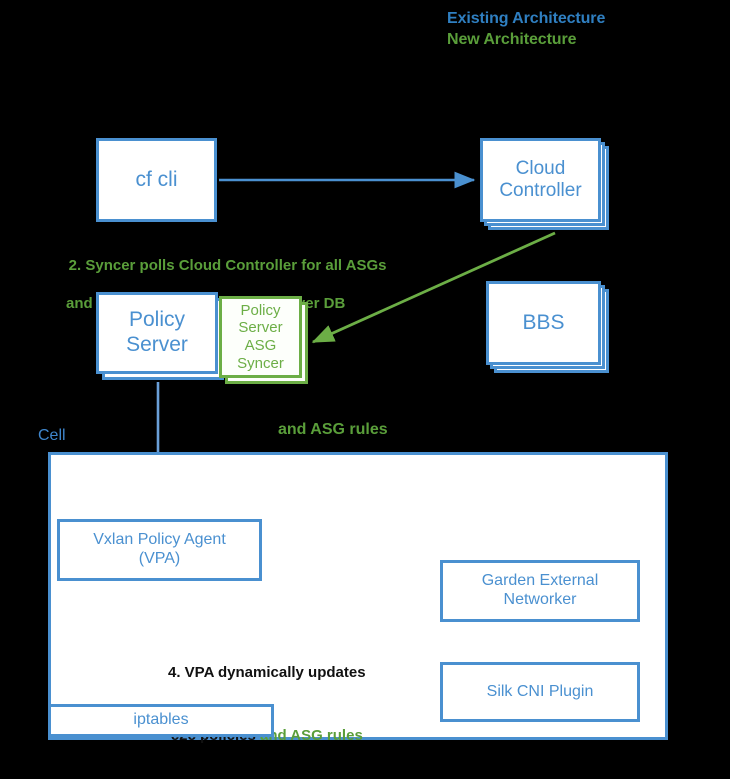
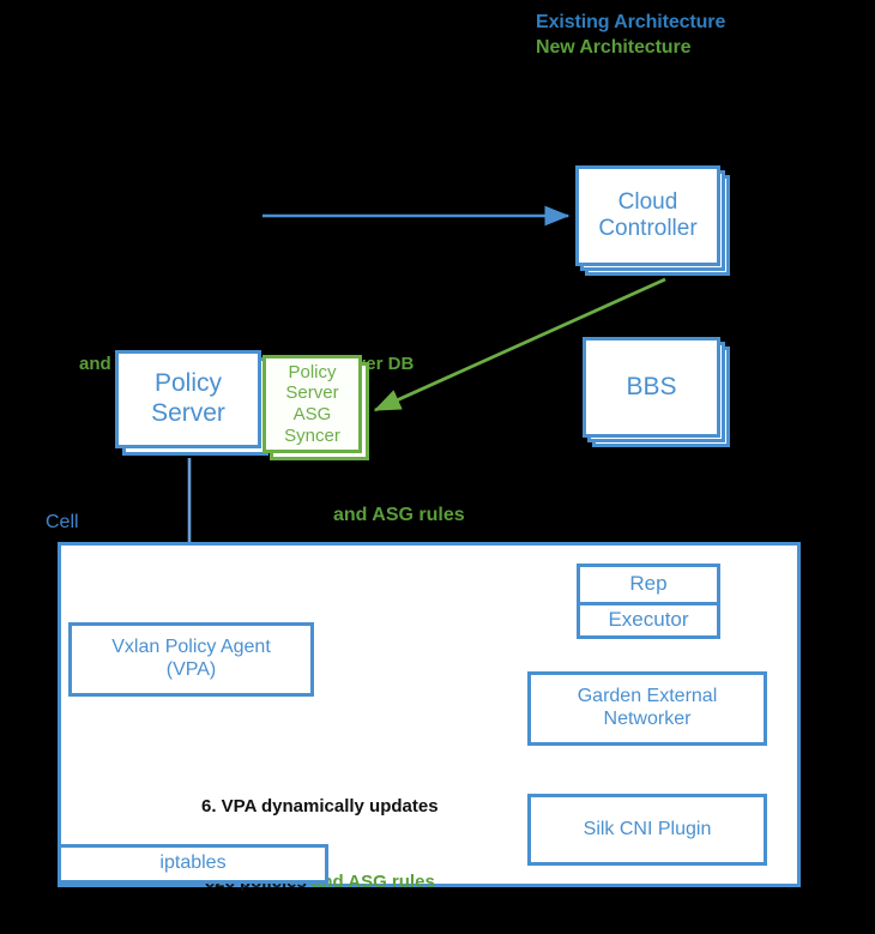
  Existing Architecture
  New Architecture
- cf cli
  Cloud
  Controller
  BBS
- 2. Syncer polls Cloud Controller for all ASGs
  Policy
  Server
  Policy
  Server
  ASG
  Syncer
  and ASG rules
  Cell
  Vxlan Policy Agent
  (VPA)
+ Rep
+ Executor
  Garden External
  Networker
  Silk CNI Plugin
- 4. VPA dynamically updates
+ 6. VPA dynamically updates
  iptables
